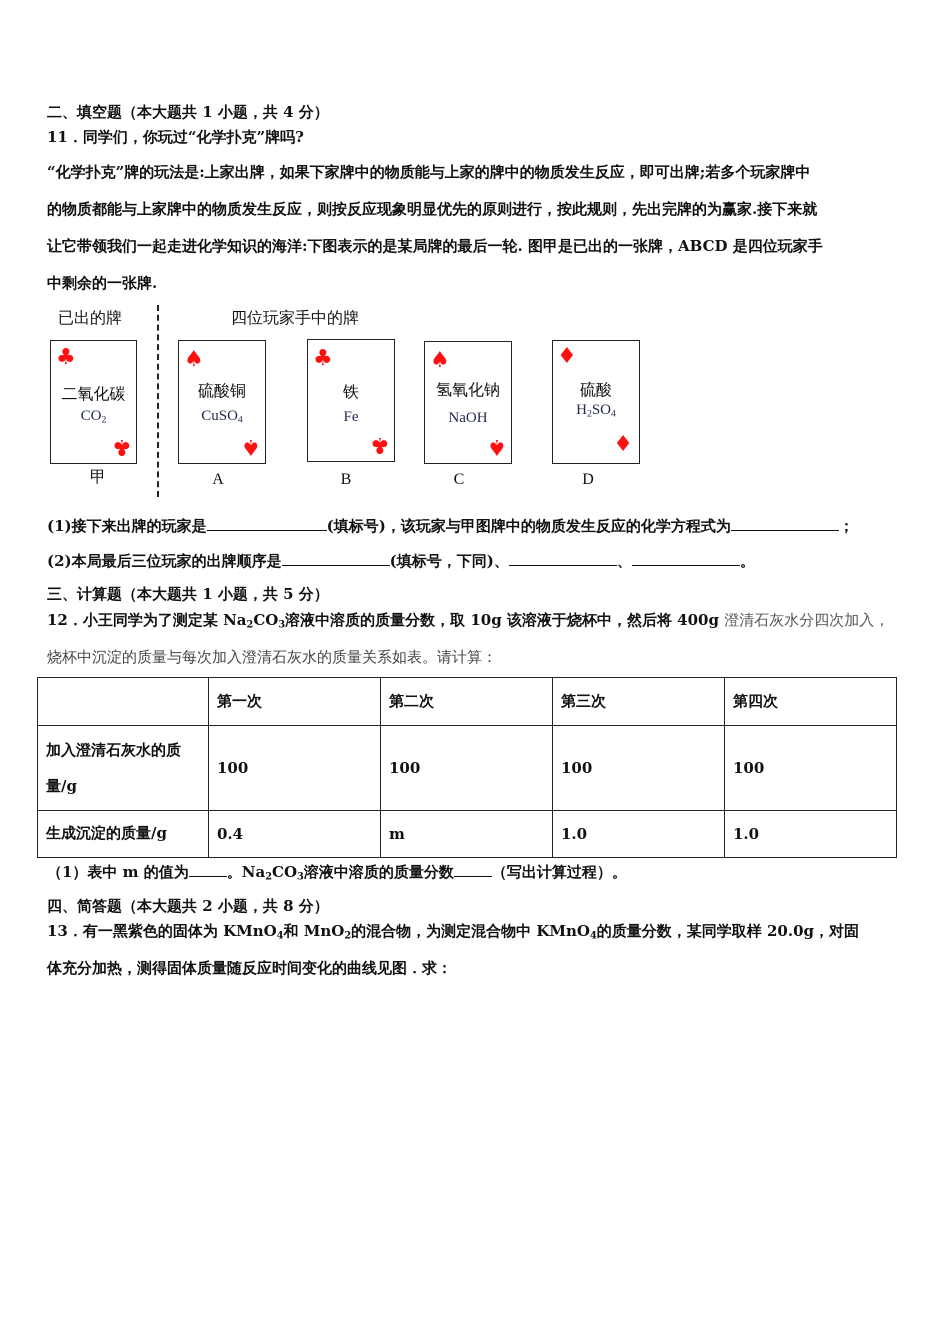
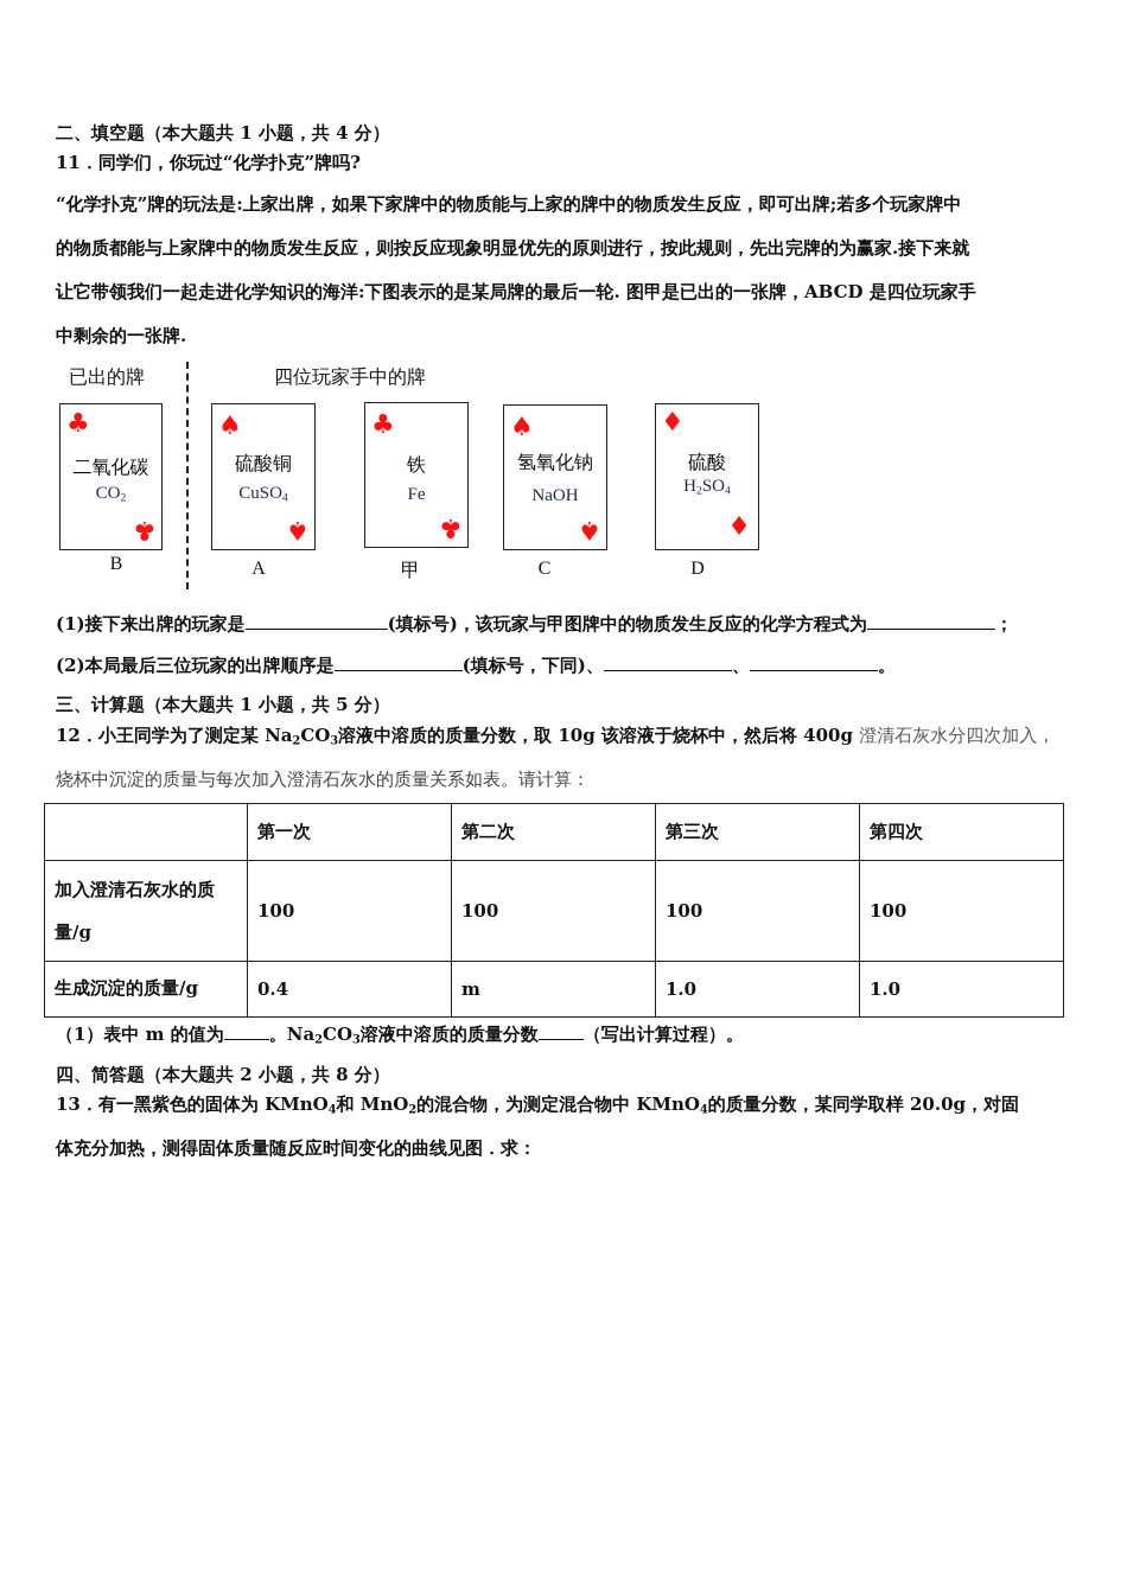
  二、填空题（本大题共 1 小题，共 4 分）
  11．同学们，你玩过“化学扑克”牌吗?
  “化学扑克”牌的玩法是:上家出牌，如果下家牌中的物质能与上家的牌中的物质发生反应，即可出牌;若多个玩家牌中
  的物质都能与上家牌中的物质发生反应，则按反应现象明显优先的原则进行，按此规则，先出完牌的为赢家.接下来就
  让它带领我们一起走进化学知识的海洋:下图表示的是某局牌的最后一轮. 图甲是已出的一张牌，ABCD 是四位玩家手
  中剩余的一张牌.
  已出的牌
  四位玩家手中的牌
  ♣
  二氧化碳
  CO2
- 甲
+ B
  ♠
  硫酸铜
  CuSO4
  A
  ♣
  铁
  Fe
- B
+ 甲
  ♠
  氢氧化钠
  NaOH
  C
  ♦
  硫酸
  H2SO4
  ♦
  D
  (1)接下来出牌的玩家是 (填标号)，该玩家与甲图牌中的物质发生反应的化学方程式为 ；
  (2)本局最后三位玩家的出牌顺序是 (填标号，下同)、 、 。
  三、计算题（本大题共 1 小题，共 5 分）
  12．小王同学为了测定某 Na2CO3溶液中溶质的质量分数，取 10g 该溶液于烧杯中，然后将 400g 澄清石灰水分四次加入，
  烧杯中沉淀的质量与每次加入澄清石灰水的质量关系如表。请计算：
  	第一次	第二次	第三次	第四次
  加入澄清石灰水的质量/g	100	100	100	100
  生成沉淀的质量/g	0.4	m	1.0	1.0
  （1）表中 m 的值为 。Na2CO3溶液中溶质的质量分数 （写出计算过程）。
  四、简答题（本大题共 2 小题，共 8 分）
  13．有一黑紫色的固体为 KMnO4和 MnO2的混合物，为测定混合物中 KMnO4的质量分数，某同学取样 20.0g，对固
  体充分加热，测得固体质量随反应时间变化的曲线见图．求：
